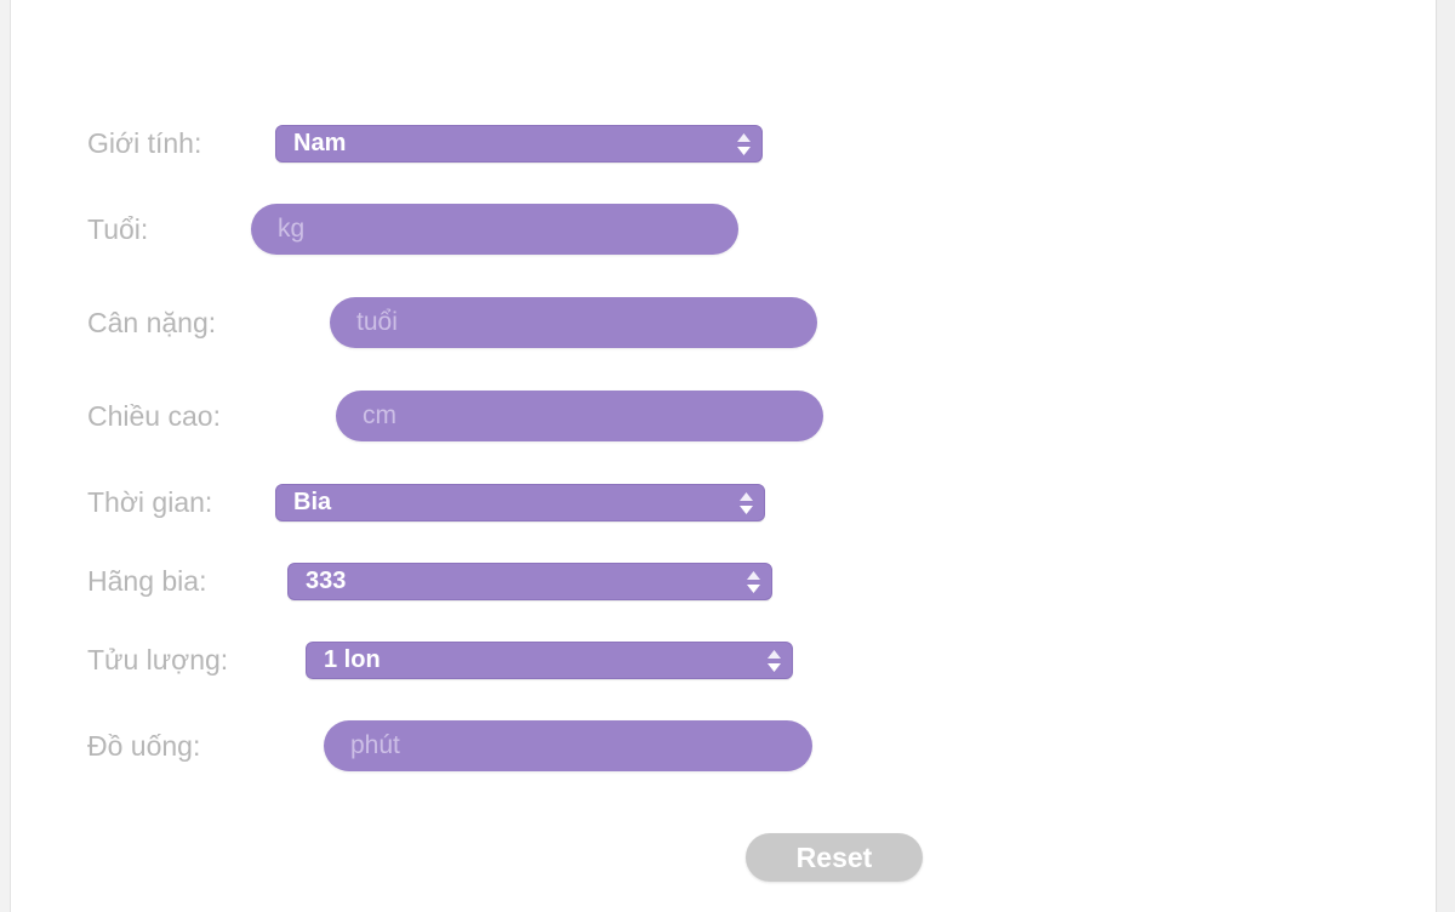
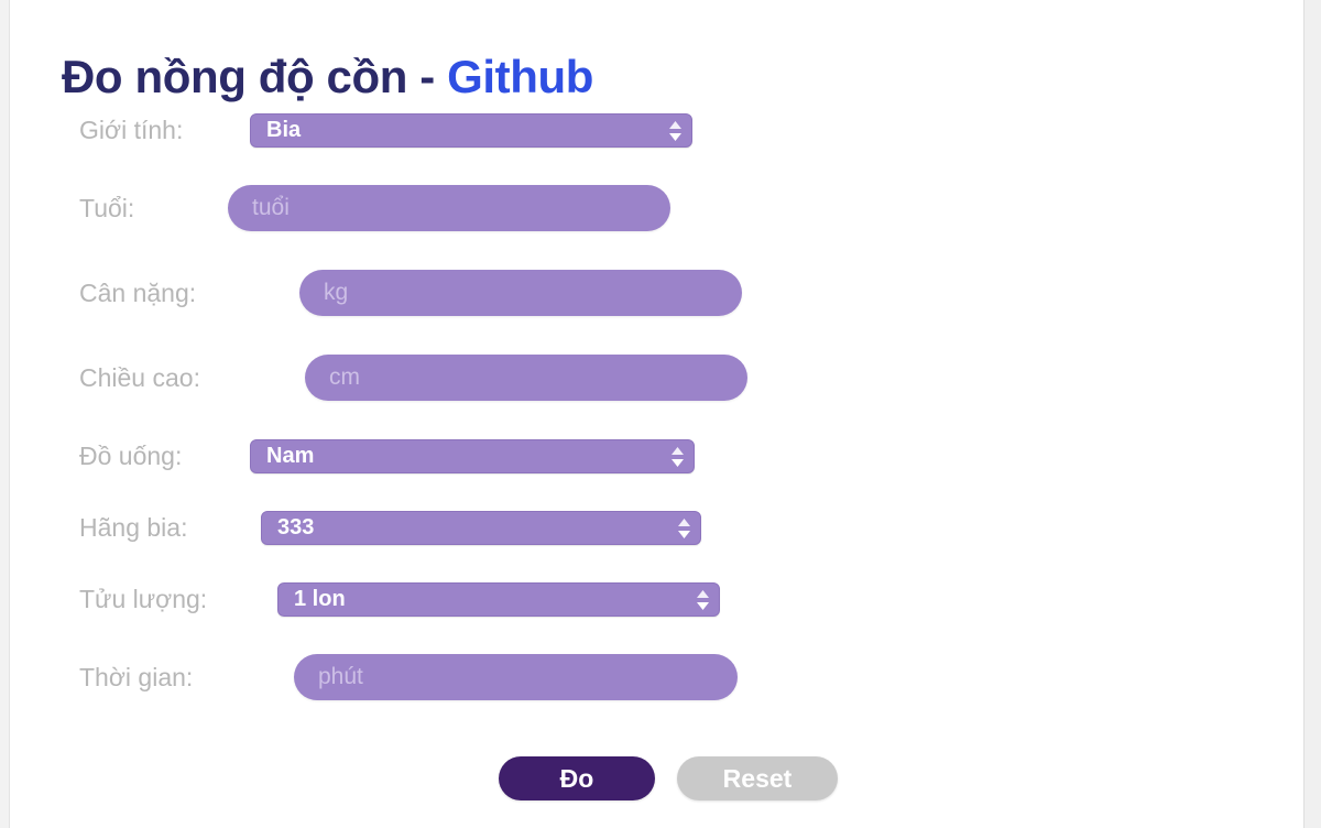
+ Đo nồng độ cồn - Github
  Giới tính:
- Nam
+ Bia
  Tuổi:
- kg
+ tuổi
  Cân nặng:
- tuổi
+ kg
  Chiều cao:
  cm
- Thời gian:
+ Đồ uống:
- Bia
+ Nam
  Hãng bia:
  333
  Tửu lượng:
  1 lon
- Đồ uống:
+ Thời gian:
  phút
+ Đo
  Reset
